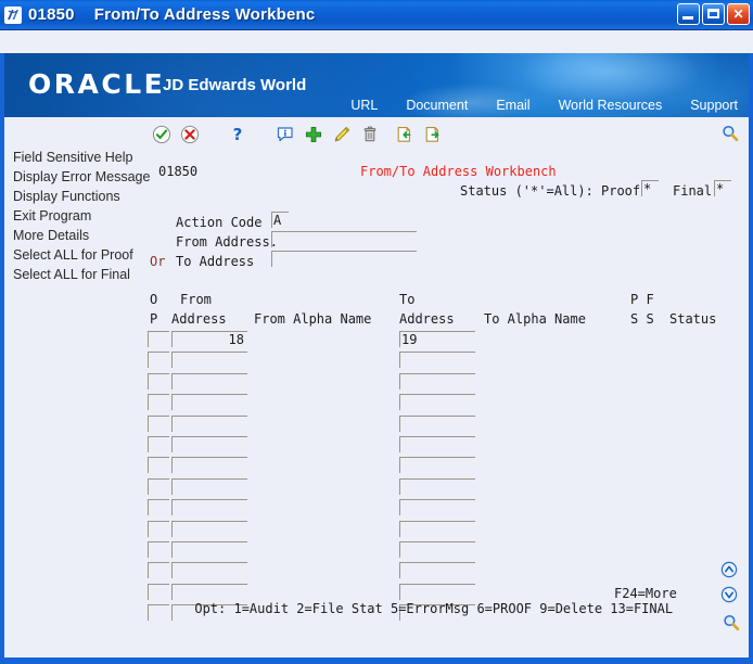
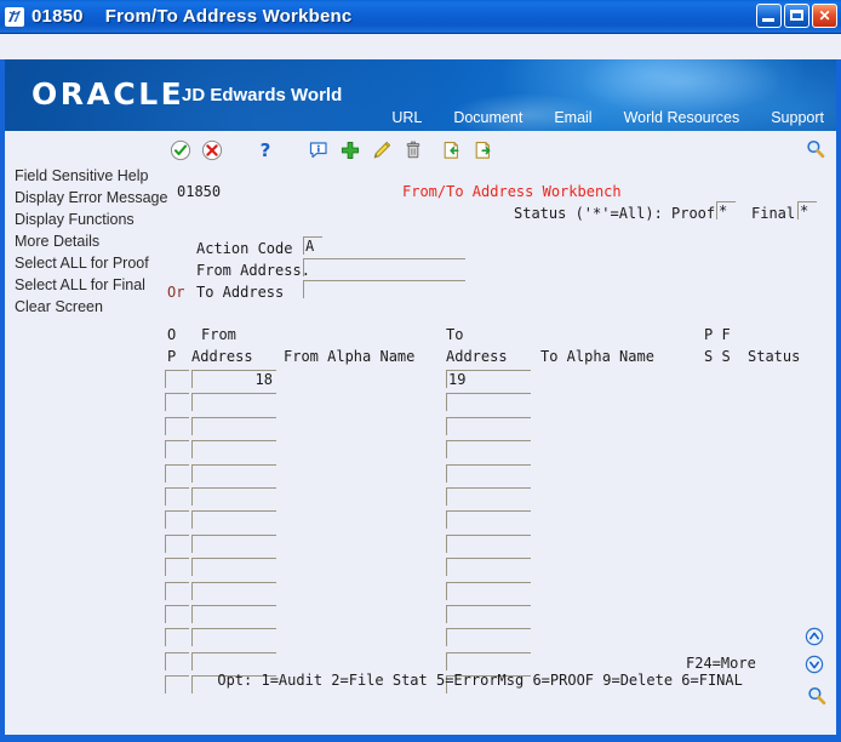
  01850
  From/To Address Workbenc
  ✕
  ORACLE
  JD Edwards World
  URL
  Document
  Email
  World Resources
  Support
  ?
  Field Sensitive Help
  Display Error Message
  Display Functions
- Exit Program
  More Details
  Select ALL for Proof
  Select ALL for Final
+ Clear Screen
  01850
  From/To Address Workbench
  Status ('*'=All):
  Proof
  *
  Final
  *
  Action Code
  A
  From Address.
  Or
  To Address
  O
  From
  To
  P F
  P
  Address
  From Alpha Name
  Address
  To Alpha Name
  S S
  Status
  18
  19
- Opt: 1=Audit 2=File Stat 5=ErrorMsg 6=PROOF 9=Delete 13=FINAL
+ Opt: 1=Audit 2=File Stat 5=ErrorMsg 6=PROOF 9=Delete 6=FINAL
  F24=More
